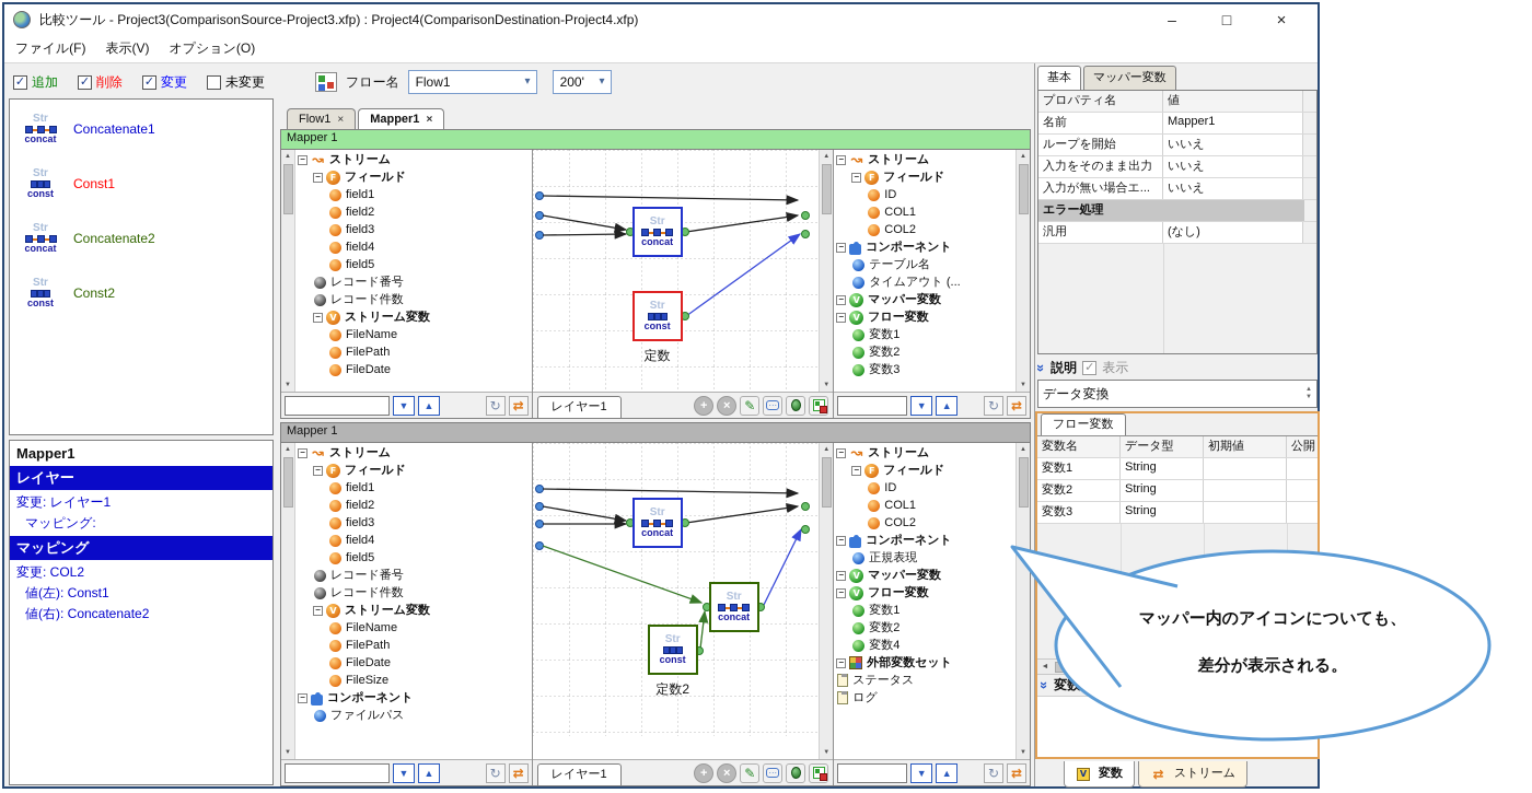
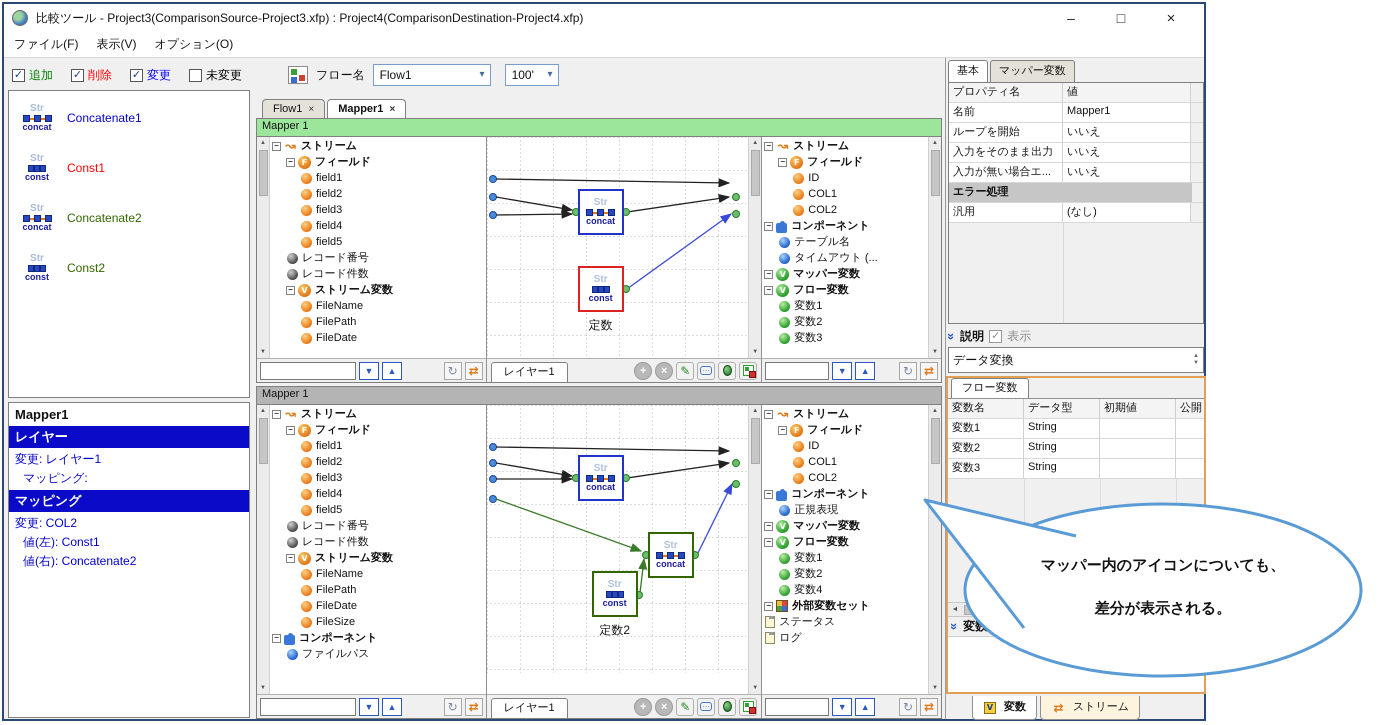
  比較ツール - Project3(ComparisonSource-Project3.xfp) : Project4(ComparisonDestination-Project4.xfp)
  –
  □
  ×
  ファイル(F)
  表示(V)
  オプション(O)
  追加
  削除
  変更
  未変更
  フロー名
  Flow1
- 200'
+ 100'
  Str
  concat
  Concatenate1
  Str
  const
  Const1
  Str
  concat
  Concatenate2
  Str
  const
  Const2
  Mapper1
  レイヤー
  変更: レイヤー1
  マッピング:
  マッピング
  変更: COL2
  値(左): Const1
  値(右): Concatenate2
  Flow1
  ×
  Mapper1
  ×
  Mapper 1
  ストリーム
  フィールド
  field1
  field2
  field3
  field4
  field5
  レコード番号
  レコード件数
  ストリーム変数
  FileName
  FilePath
  FileDate
  Str
  concat
  Str
  const
  定数
  レイヤー1
  ストリーム
  フィールド
  ID
  COL1
  COL2
  コンポーネント
  テーブル名
  タイムアウト (...
  マッパー変数
  フロー変数
  変数1
  変数2
  変数3
  Mapper 1
  ストリーム
  フィールド
  field1
  field2
  field3
  field4
  field5
  レコード番号
  レコード件数
  ストリーム変数
  FileName
  FilePath
  FileDate
  FileSize
  コンポーネント
  ファイルパス
  Str
  concat
  Str
  concat
  Str
  const
  定数2
  レイヤー1
  ストリーム
  フィールド
  ID
  COL1
  COL2
  コンポーネント
  正規表現
  マッパー変数
  フロー変数
  変数1
  変数2
  変数4
  外部変数セット
  ステータス
  ログ
  基本
  マッパー変数
  プロパティ名
  値
  名前
  Mapper1
  ループを開始
  いいえ
  入力をそのまま出力
  いいえ
  入力が無い場合エ...
  いいえ
  エラー処理
  汎用
  (なし)
  説明
  表示
  データ変換
  フロー変数
  変数名
  データ型
  初期値
  公開
  変数1
  String
  変数2
  String
  変数3
  String
  変数
  ストリーム
  マッパー内のアイコンについても、
  差分が表示される。
